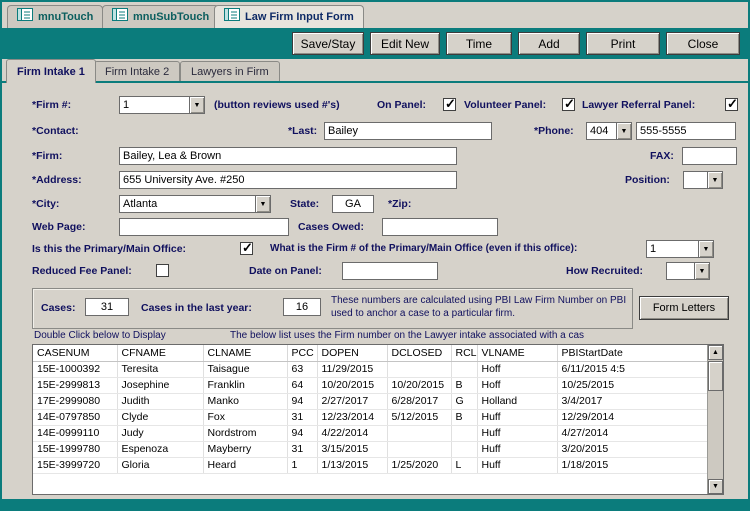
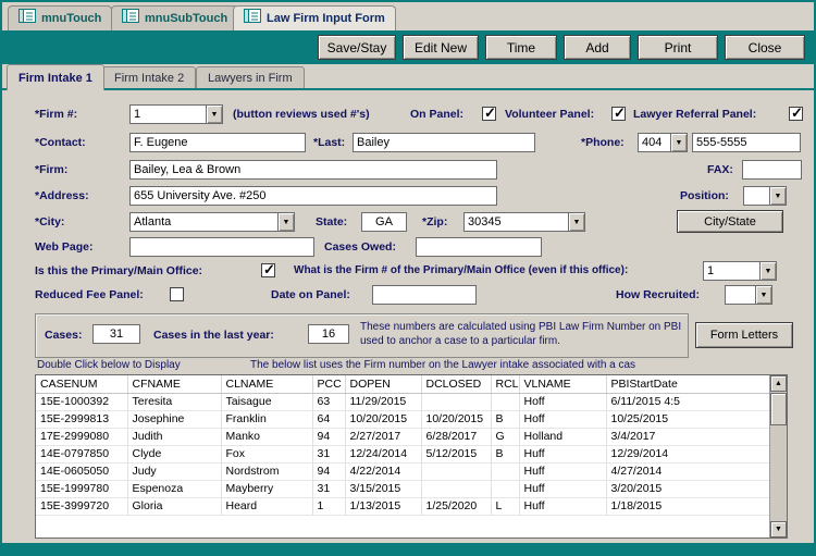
  mnuTouch
  mnuSubTouch
  Law Firm Input Form
  Save/Stay
  Edit New
  Time
  Add
  Print
  Close
  Firm Intake 1
  Firm Intake 2
  Lawyers in Firm
  *Firm #:
  1
  (button reviews used #'s)
  On Panel:
  Volunteer Panel:
  Lawyer Referral Panel:
  *Contact:
+ F. Eugene
  *Last:
  Bailey
  *Phone:
  404
  555-5555
  *Firm:
  Bailey, Lea & Brown
  FAX:
  *Address:
  655 University Ave. #250
  Position:
  *City:
  Atlanta
  State:
  GA
  *Zip:
+ 30345
+ City/State
  Web Page:
  Cases Owed:
  Is this the Primary/Main Office:
  What is the Firm # of the Primary/Main Office (even if this office):
  1
  Reduced Fee Panel:
  Date on Panel:
  How Recruited:
  Cases:
  31
  Cases in the last year:
  16
  These numbers are calculated using PBI Law Firm Number on PBI used to anchor a case to a particular firm.
  Form Letters
  Double Click below to Display
  The below list uses the Firm number on the Lawyer intake associated with a cas
  CASENUM	CFNAME	CLNAME	PCC	DOPEN	DCLOSED	RCL	VLNAME	PBIStartDate
  15E-1000392	Teresita	Taisague	63	11/29/2015			Hoff	6/11/2015 4:5
  15E-2999813	Josephine	Franklin	64	10/20/2015	10/20/2015	B	Hoff	10/25/2015
  17E-2999080	Judith	Manko	94	2/27/2017	6/28/2017	G	Holland	3/4/2017
- 14E-0797850	Clyde	Fox	31	12/23/2014	5/12/2015	B	Huff	12/29/2014
+ 14E-0797850	Clyde	Fox	31	12/24/2014	5/12/2015	B	Huff	12/29/2014
- 14E-0999110	Judy	Nordstrom	94	4/22/2014			Huff	4/27/2014
+ 14E-0605050	Judy	Nordstrom	94	4/22/2014			Huff	4/27/2014
  15E-1999780	Espenoza	Mayberry	31	3/15/2015			Huff	3/20/2015
  15E-3999720	Gloria	Heard	1	1/13/2015	1/25/2020	L	Huff	1/18/2015
